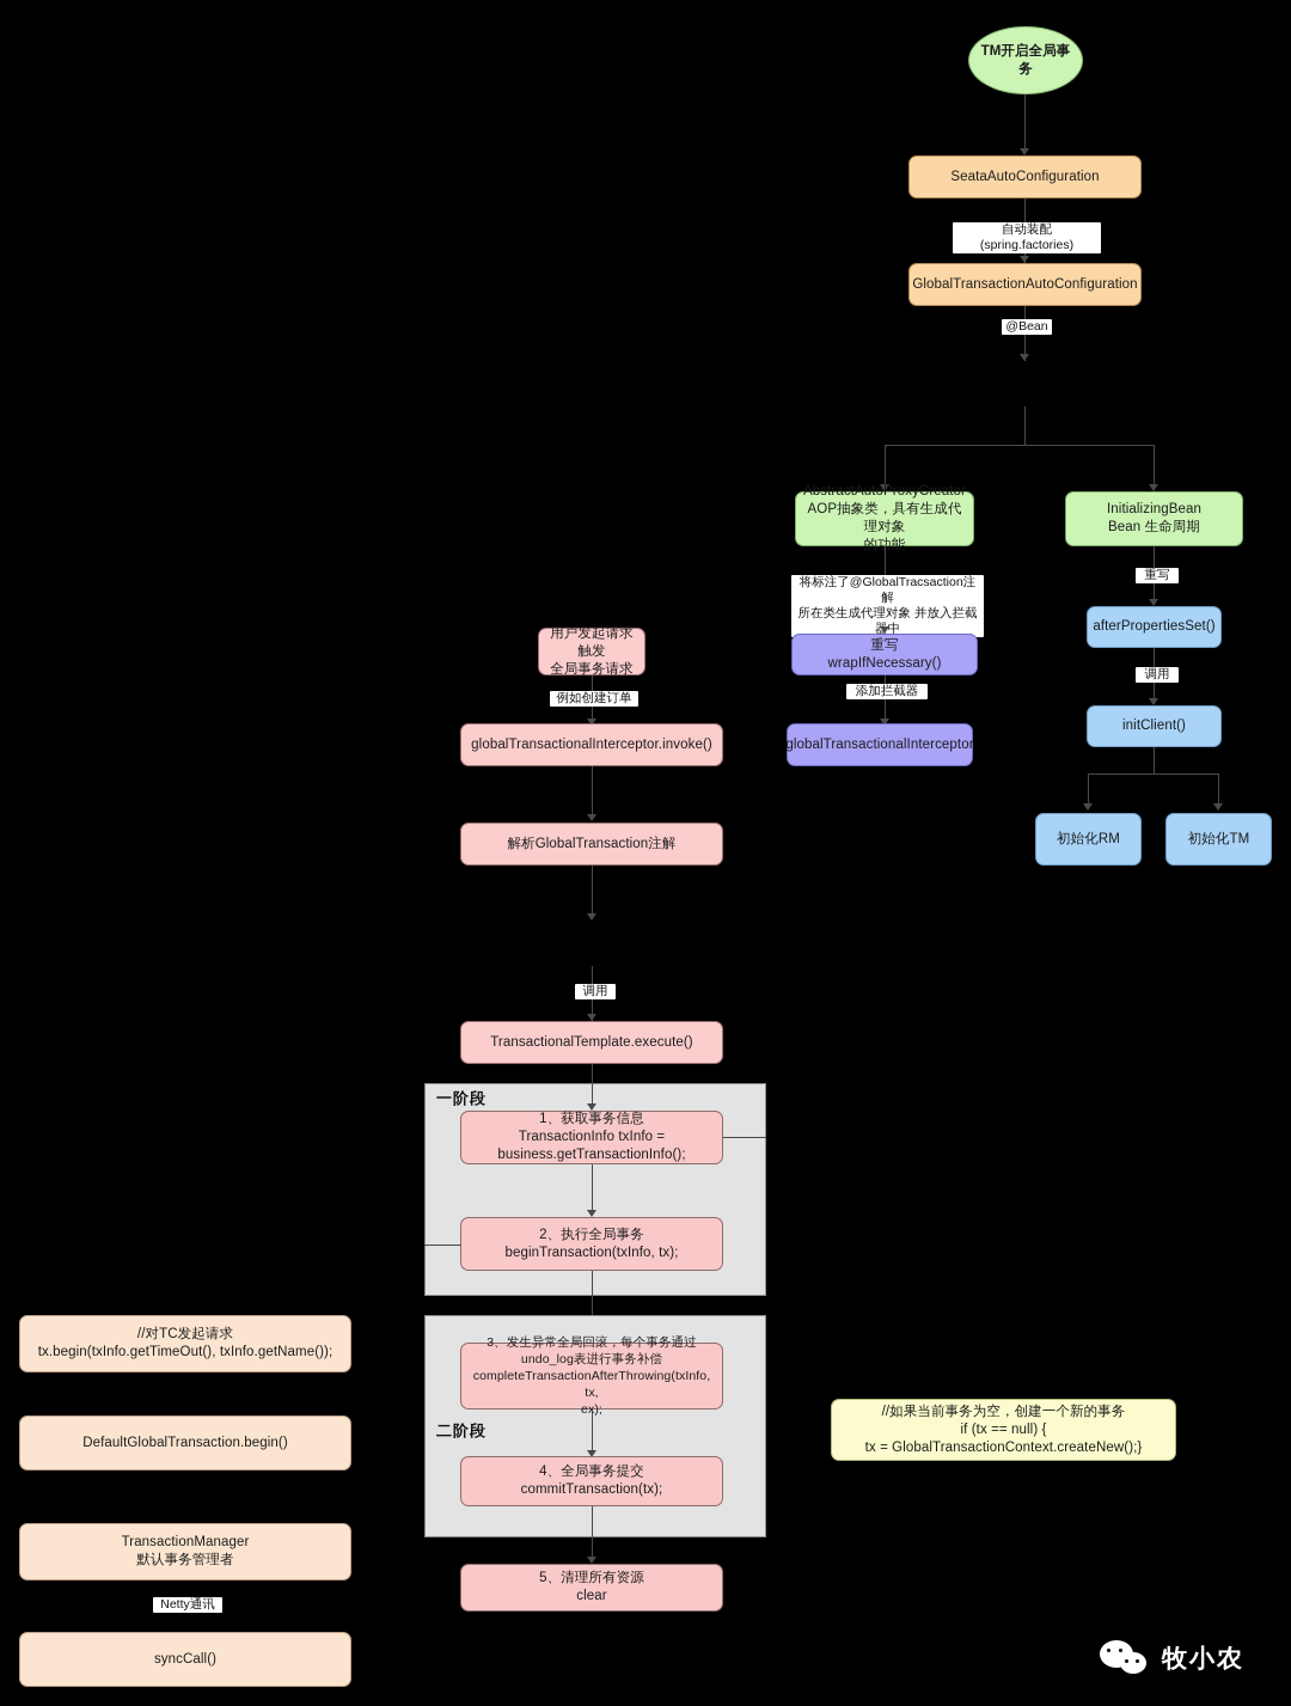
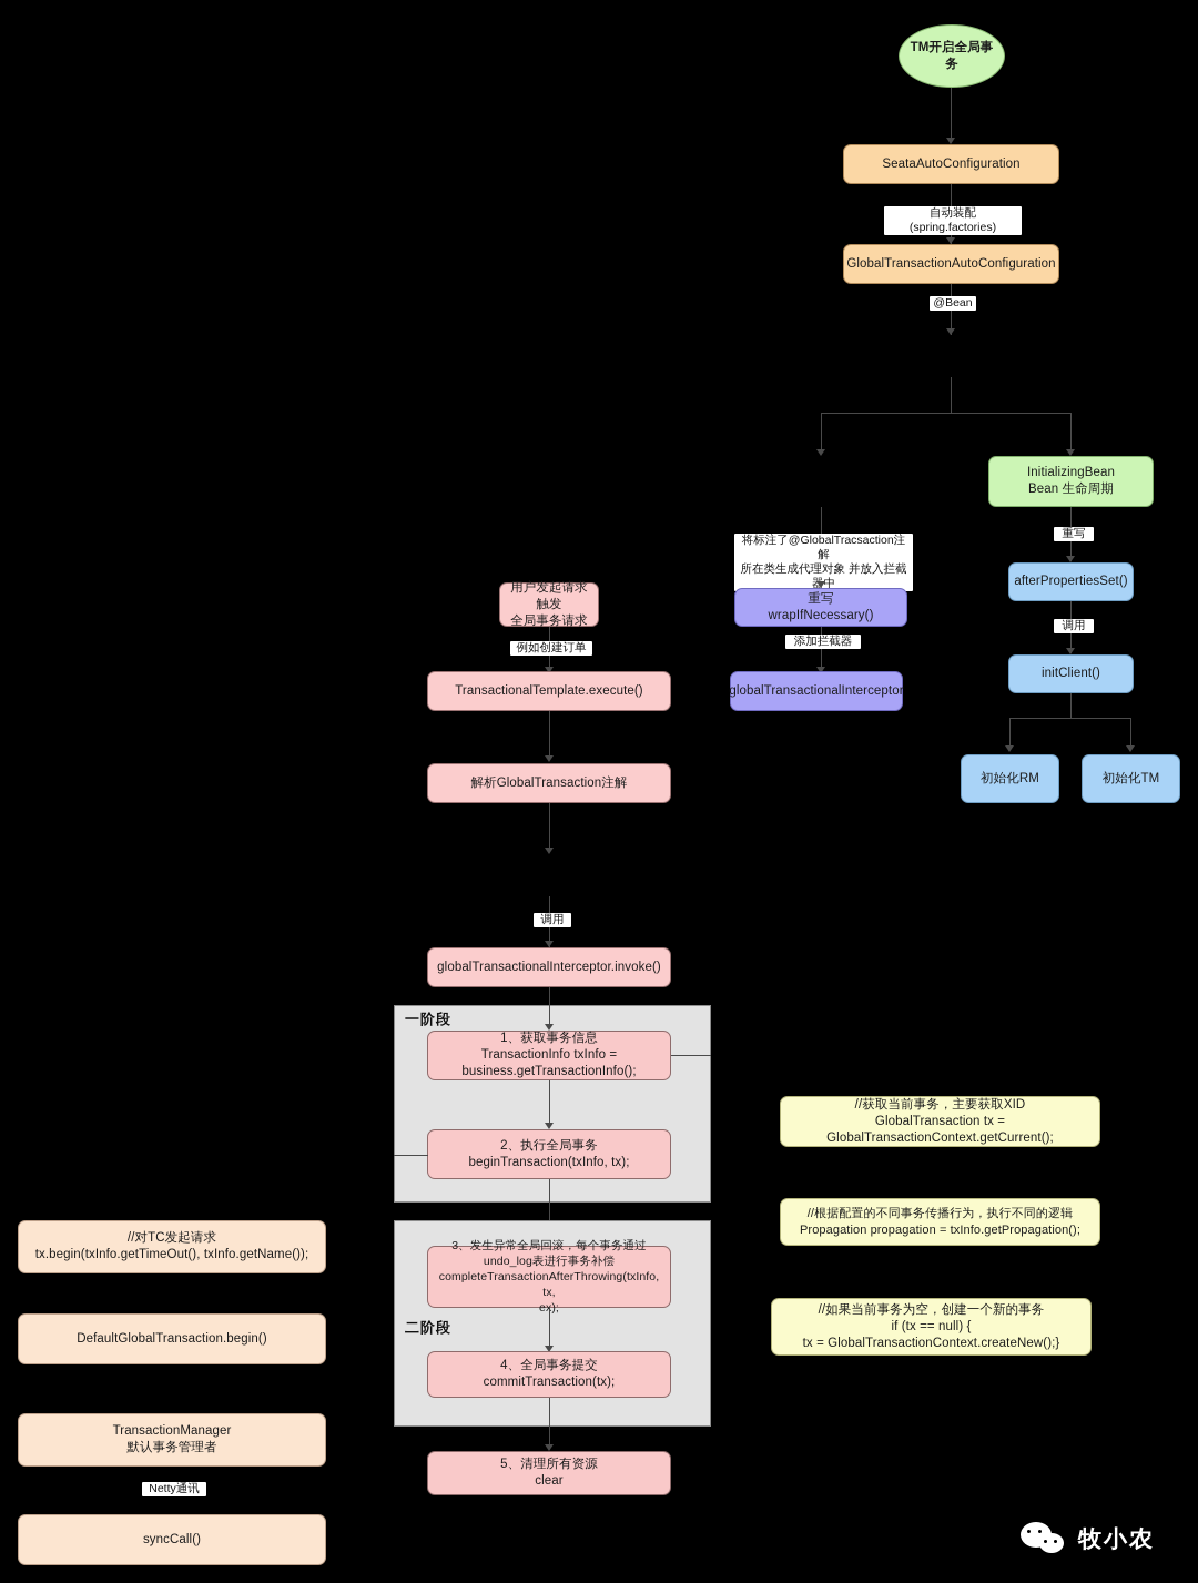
  TM开启全局事务
  SeataAutoConfiguration
  自动装配(spring.factories)
  GlobalTransactionAutoConfiguration
  @Bean
- AbstractAutoProxyCreator
- AOP抽象类，具有生成代理对象
- 的功能
  将标注了@GlobalTracsaction注解
  所在类生成代理对象 并放入拦截器中
  重写
  wrapIfNecessary()
  添加拦截器
  globalTransactionalInterceptor
  InitializingBean
  Bean 生命周期
  重写
  afterPropertiesSet()
  调用
  initClient()
  初始化RM
  初始化TM
  用户发起请求触发
  全局事务请求
  例如创建订单
- globalTransactionalInterceptor.invoke()
+ TransactionalTemplate.execute()
  解析GlobalTransaction注解
  调用
- TransactionalTemplate.execute()
+ globalTransactionalInterceptor.invoke()
  一阶段
  1、获取事务信息
  TransactionInfo txInfo =
  business.getTransactionInfo();
  2、执行全局事务
  beginTransaction(txInfo, tx);
  二阶段
  3、发生异常全局回滚，每个事务通过
  undo_log表进行事务补偿
  completeTransactionAfterThrowing(txInfo, tx,
  e);
  4、全局事务提交
  commitTransaction(tx);
  5、清理所有资源
  clear
+ //获取当前事务，主要获取XID
+ GlobalTransaction tx =
+ GlobalTransactionContext.getCurrent();
+ //根据配置的不同事务传播行为，执行不同的逻辑
+ Propagation propagation = txInfo.getPropagation();
  //如果当前事务为空，创建一个新的事务
  if (tx == null) {
  tx = GlobalTransactionContext.createNew();}
  //对TC发起请求
  tx.begin(txInfo.getTimeOut(), txInfo.getName());
  DefaultGlobalTransaction.begin()
  TransactionManager
  默认事务管理者
  Netty通讯
  syncCall()
  牧小农
